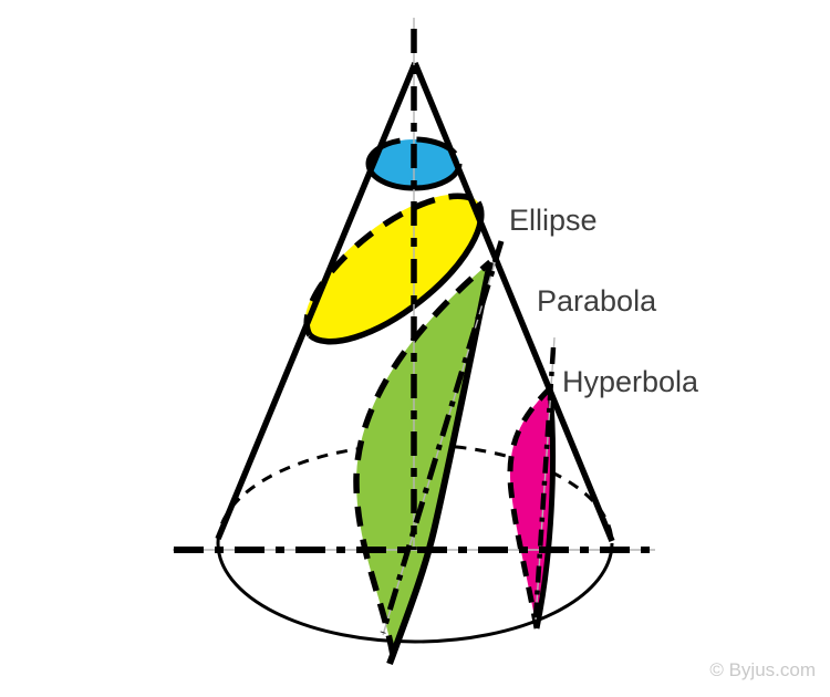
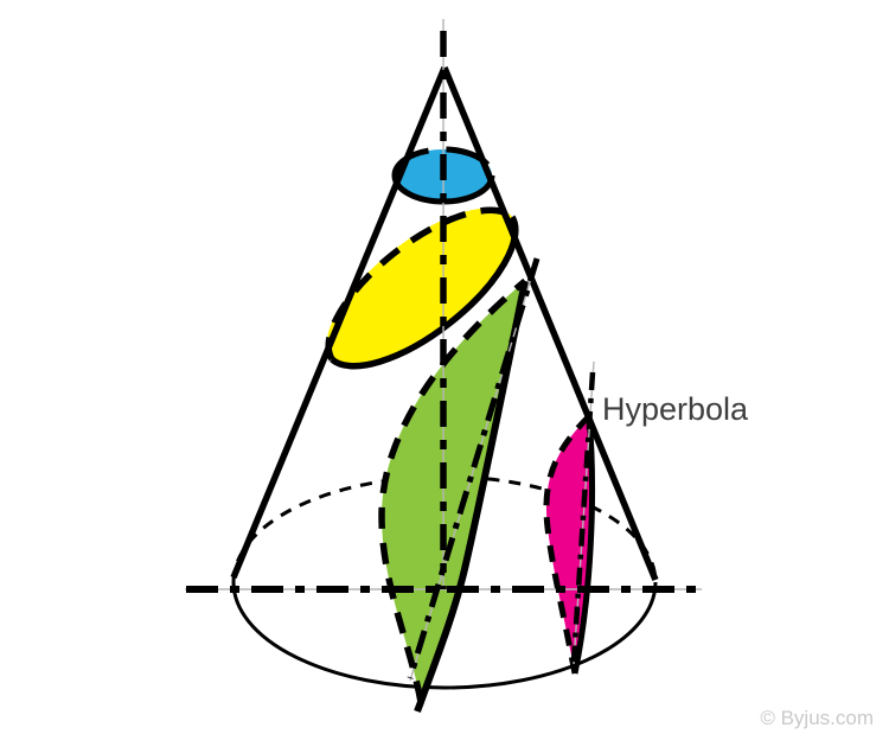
- Ellipse
- Parabola
  Hyperbola
  © Byjus.com
